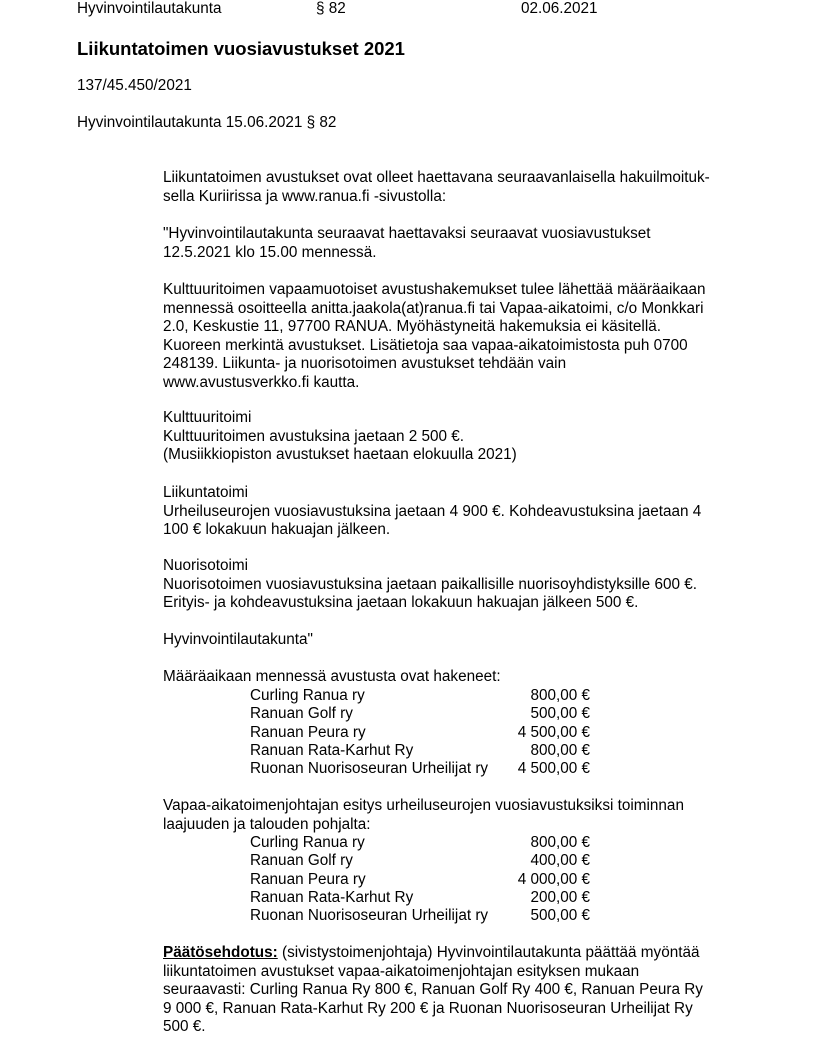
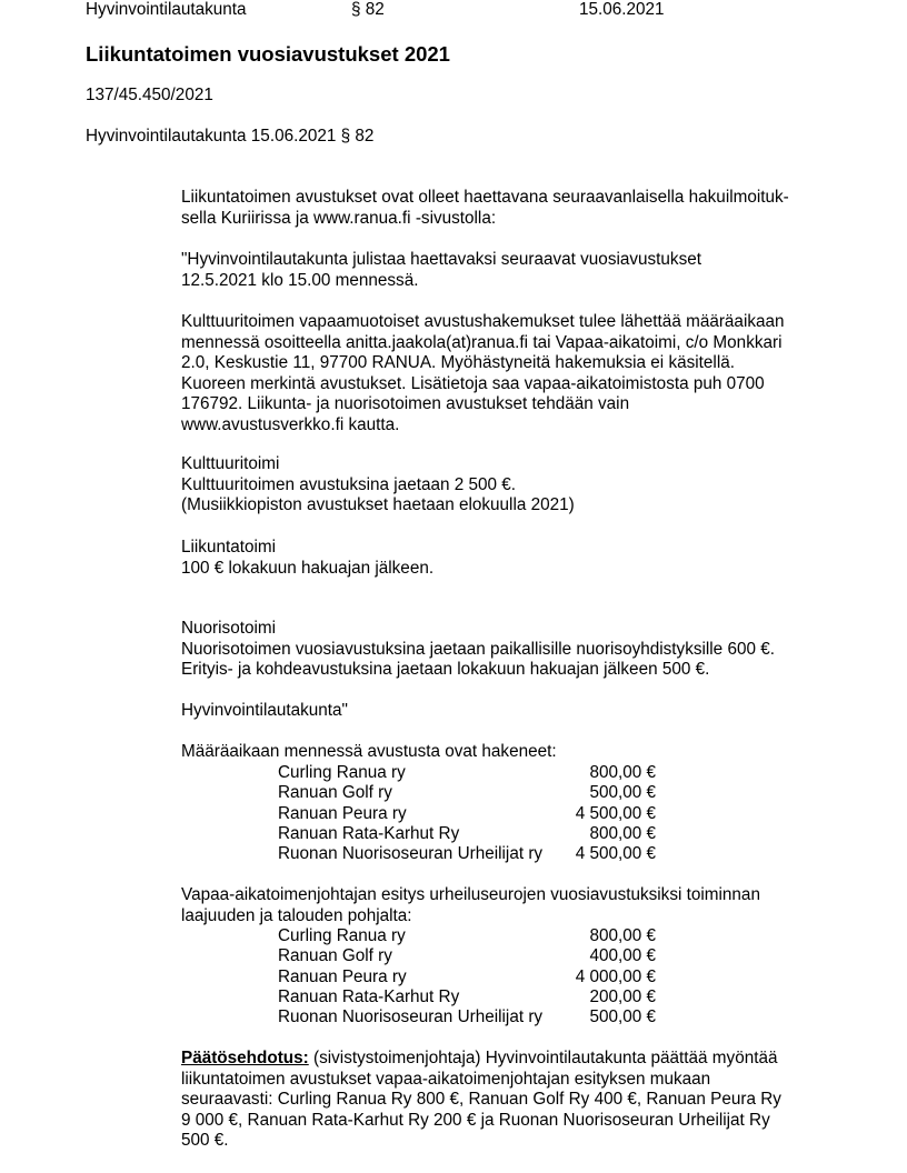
  Hyvinvointilautakunta
  § 82
- 02.06.2021
+ 15.06.2021
  Liikuntatoimen vuosiavustukset 2021
  137/45.450/2021
  Hyvinvointilautakunta 15.06.2021 § 82
  Liikuntatoimen avustukset ovat olleet haettavana seuraavanlaisella hakuilmoituk-
  sella Kuriirissa ja www.ranua.fi -sivustolla:
- "Hyvinvointilautakunta seuraavat haettavaksi seuraavat vuosiavustukset
+ "Hyvinvointilautakunta julistaa haettavaksi seuraavat vuosiavustukset
  12.5.2021 klo 15.00 mennessä.
  Kulttuuritoimen vapaamuotoiset avustushakemukset tulee lähettää määräaikaan
  mennessä osoitteella anitta.jaakola(at)ranua.fi tai Vapaa-aikatoimi, c/o Monkkari
  2.0, Keskustie 11, 97700 RANUA. Myöhästyneitä hakemuksia ei käsitellä.
  Kuoreen merkintä avustukset. Lisätietoja saa vapaa-aikatoimistosta puh 0700
- 248139. Liikunta- ja nuorisotoimen avustukset tehdään vain
+ 176792. Liikunta- ja nuorisotoimen avustukset tehdään vain
  www.avustusverkko.fi kautta.
  Kulttuuritoimi
  Kulttuuritoimen avustuksina jaetaan 2 500 €.
  (Musiikkiopiston avustukset haetaan elokuulla 2021)
  Liikuntatoimi
- Urheiluseurojen vuosiavustuksina jaetaan 4 900 €. Kohdeavustuksina jaetaan 4
  100 € lokakuun hakuajan jälkeen.
  Nuorisotoimi
  Nuorisotoimen vuosiavustuksina jaetaan paikallisille nuorisoyhdistyksille 600 €.
  Erityis- ja kohdeavustuksina jaetaan lokakuun hakuajan jälkeen 500 €.
  Hyvinvointilautakunta"
  Määräaikaan mennessä avustusta ovat hakeneet:
  Curling Ranua ry
  800,00 €
  Ranuan Golf ry
  500,00 €
  Ranuan Peura ry
  4 500,00 €
  Ranuan Rata-Karhut Ry
  800,00 €
  Ruonan Nuorisoseuran Urheilijat ry
  4 500,00 €
  Vapaa-aikatoimenjohtajan esitys urheiluseurojen vuosiavustuksiksi toiminnan
  laajuuden ja talouden pohjalta:
  Curling Ranua ry
  800,00 €
  Ranuan Golf ry
  400,00 €
  Ranuan Peura ry
  4 000,00 €
  Ranuan Rata-Karhut Ry
  200,00 €
  Ruonan Nuorisoseuran Urheilijat ry
  500,00 €
  Päätösehdotus: (sivistystoimenjohtaja) Hyvinvointilautakunta päättää myöntää
  liikuntatoimen avustukset vapaa-aikatoimenjohtajan esityksen mukaan
  seuraavasti: Curling Ranua Ry 800 €, Ranuan Golf Ry 400 €, Ranuan Peura Ry
  9 000 €, Ranuan Rata-Karhut Ry 200 € ja Ruonan Nuorisoseuran Urheilijat Ry
  500 €.
